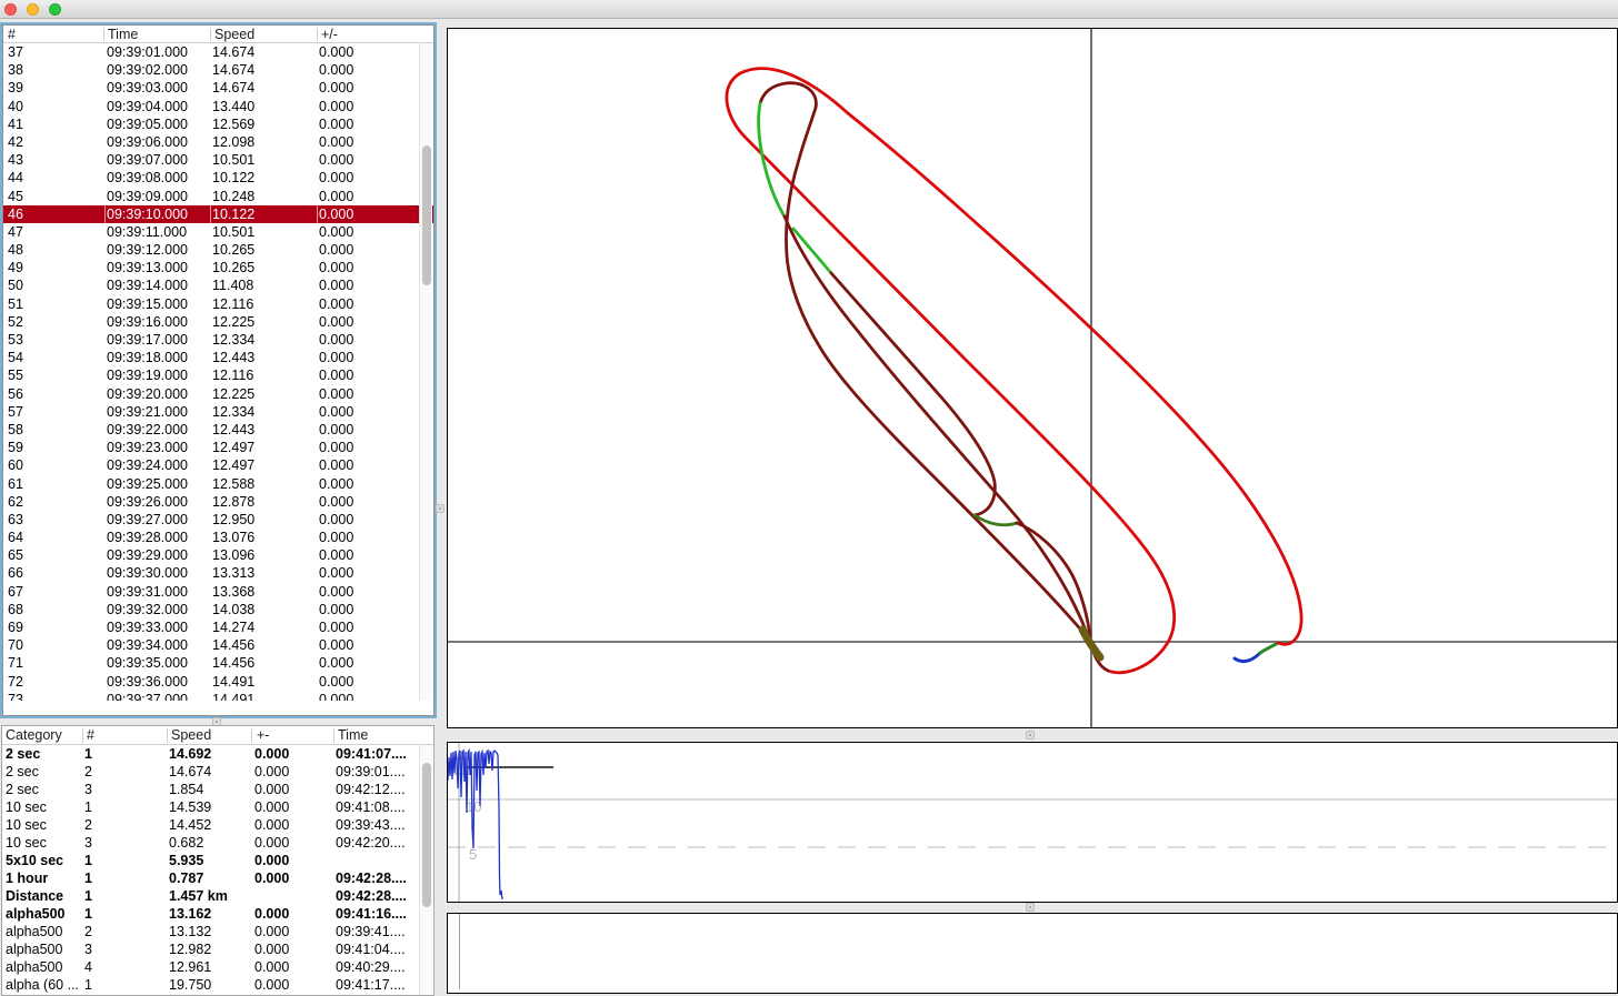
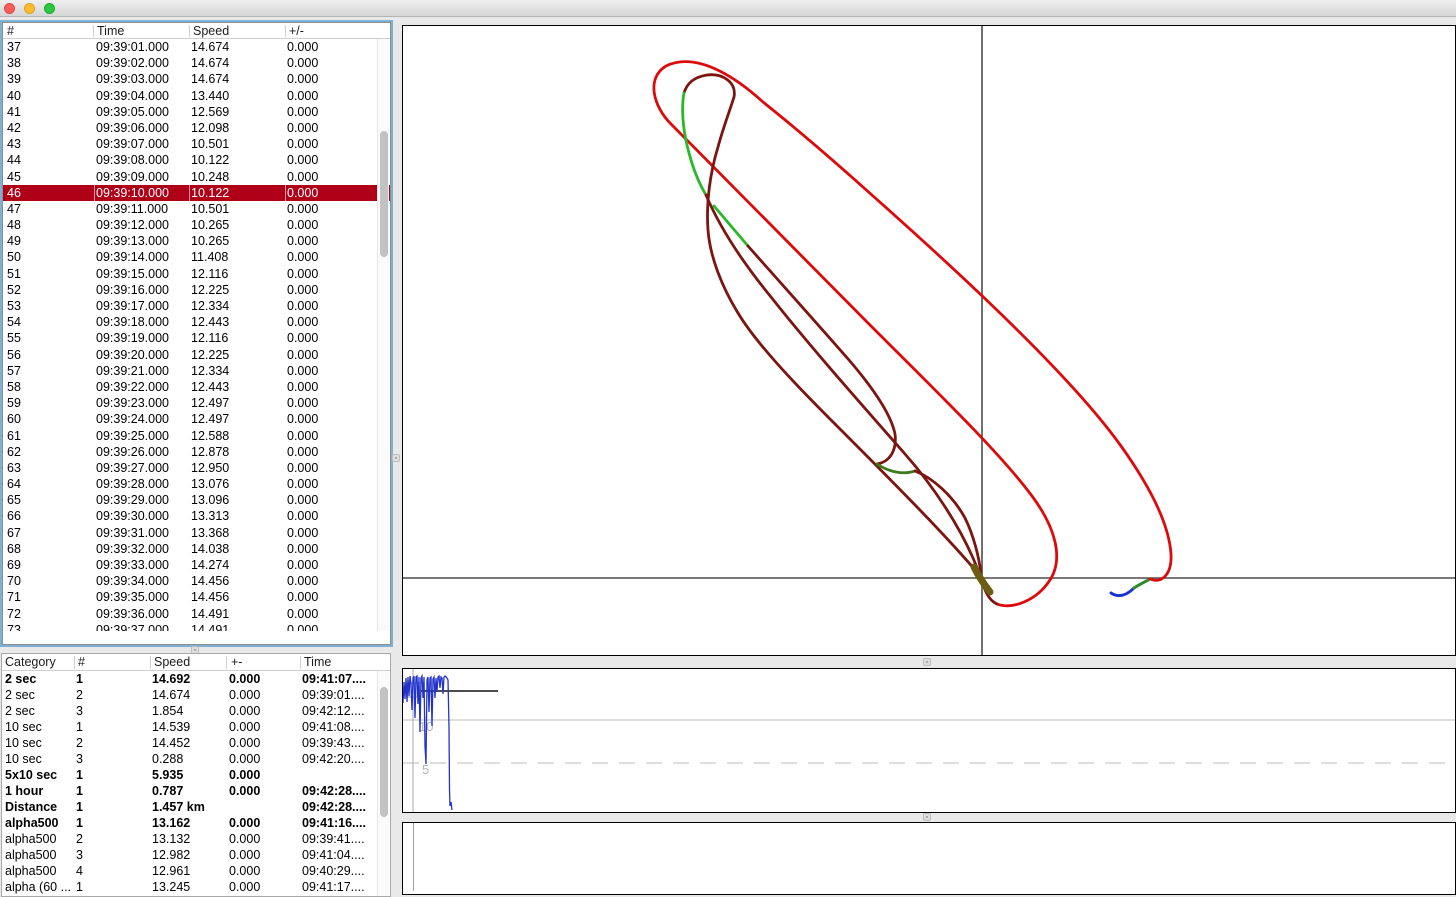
  #
  Time
  Speed
  +/-
  37
  09:39:01.000
  14.674
  0.000
  38
  09:39:02.000
  14.674
  0.000
  39
  09:39:03.000
  14.674
  0.000
  40
  09:39:04.000
  13.440
  0.000
  41
  09:39:05.000
  12.569
  0.000
  42
  09:39:06.000
  12.098
  0.000
  43
  09:39:07.000
  10.501
  0.000
  44
  09:39:08.000
  10.122
  0.000
  45
  09:39:09.000
  10.248
  0.000
  46
  09:39:10.000
  10.122
  0.000
  47
  09:39:11.000
  10.501
  0.000
  48
  09:39:12.000
  10.265
  0.000
  49
  09:39:13.000
  10.265
  0.000
  50
  09:39:14.000
  11.408
  0.000
  51
  09:39:15.000
  12.116
  0.000
  52
  09:39:16.000
  12.225
  0.000
  53
  09:39:17.000
  12.334
  0.000
  54
  09:39:18.000
  12.443
  0.000
  55
  09:39:19.000
  12.116
  0.000
  56
  09:39:20.000
  12.225
  0.000
  57
  09:39:21.000
  12.334
  0.000
  58
  09:39:22.000
  12.443
  0.000
  59
  09:39:23.000
  12.497
  0.000
  60
  09:39:24.000
  12.497
  0.000
  61
  09:39:25.000
  12.588
  0.000
  62
  09:39:26.000
  12.878
  0.000
  63
  09:39:27.000
  12.950
  0.000
  64
  09:39:28.000
  13.076
  0.000
  65
  09:39:29.000
  13.096
  0.000
  66
  09:39:30.000
  13.313
  0.000
  67
  09:39:31.000
  13.368
  0.000
  68
  09:39:32.000
  14.038
  0.000
  69
  09:39:33.000
  14.274
  0.000
  70
  09:39:34.000
  14.456
  0.000
  71
  09:39:35.000
  14.456
  0.000
  72
  09:39:36.000
  14.491
  0.000
  73
  09:39:37.000
  14.491
  0.000
  Category
  #
  Speed
  +-
  Time
  2 sec
  1
  14.692
  0.000
  09:41:07....
  2 sec
  2
  14.674
  0.000
  09:39:01....
  2 sec
  3
  1.854
  0.000
  09:42:12....
  10 sec
  1
  14.539
  0.000
  09:41:08....
  10 sec
  2
  14.452
  0.000
  09:39:43....
  10 sec
  3
- 0.682
+ 0.288
  0.000
  09:42:20....
  5x10 sec
  1
  5.935
  0.000
  1 hour
  1
  0.787
  0.000
  09:42:28....
  Distance
  1
  1.457 km
  09:42:28....
  alpha500
  1
  13.162
  0.000
  09:41:16....
  alpha500
  2
  13.132
  0.000
  09:39:41....
  alpha500
  3
  12.982
  0.000
  09:41:04....
  alpha500
  4
  12.961
  0.000
  09:40:29....
  alpha (60 ...
  1
- 19.750
+ 13.245
  0.000
  09:41:17....
  10
  5
